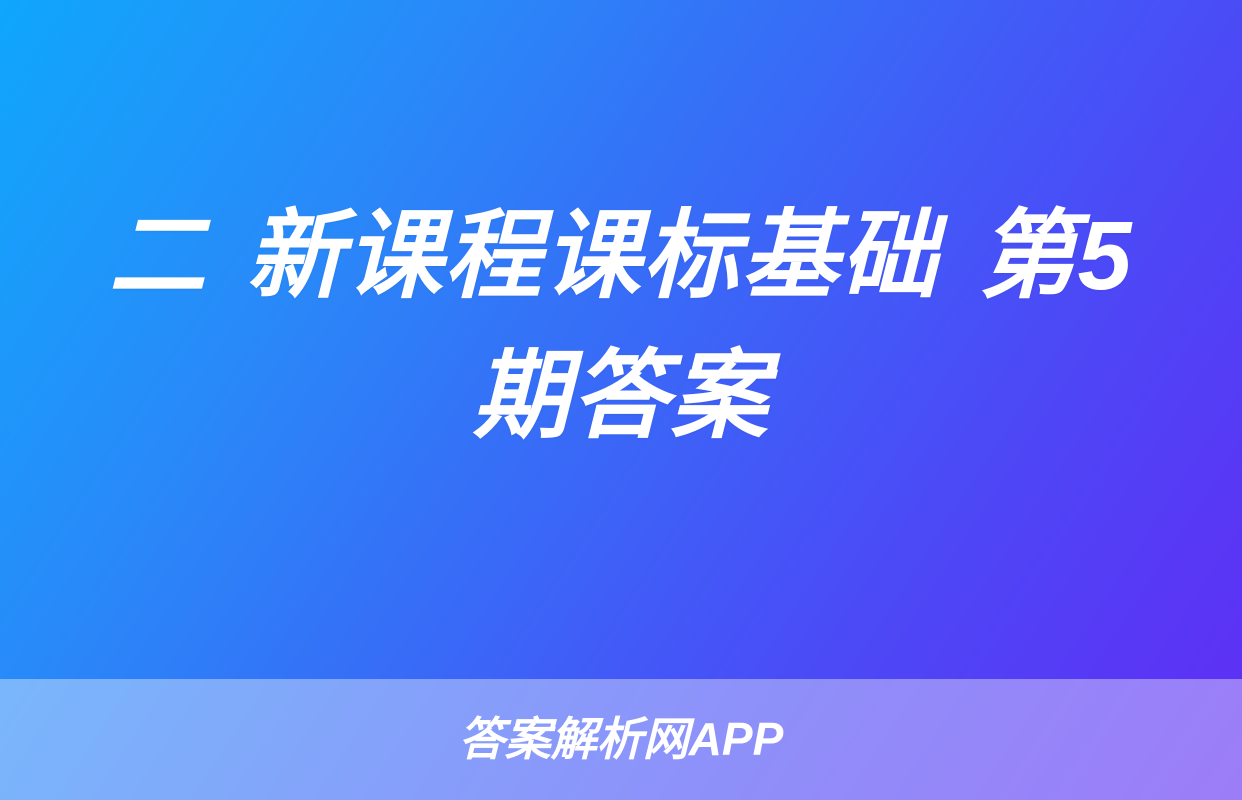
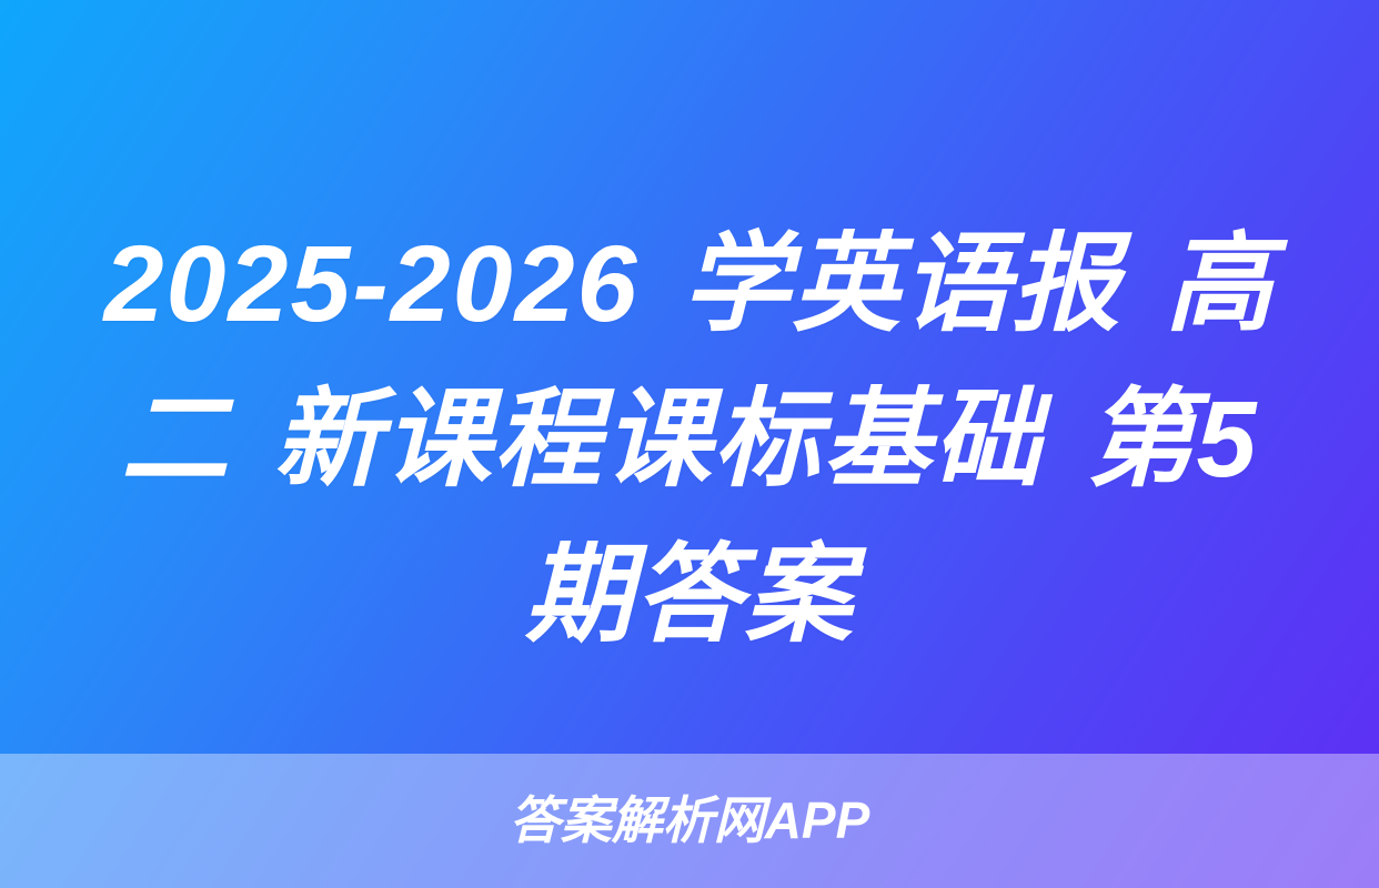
+ 2025-2026 学英语报 高
  二 新课程课标基础 第5
  期答案
  答案解析网APP
